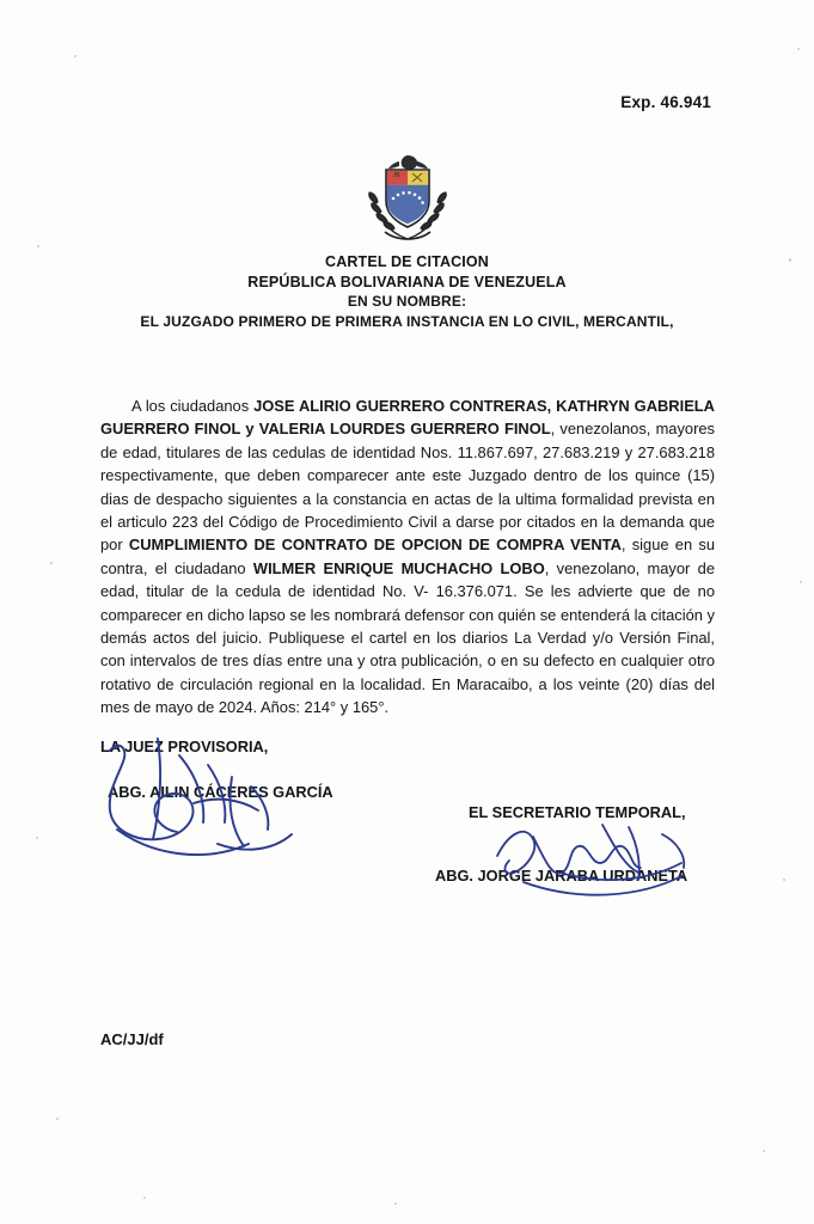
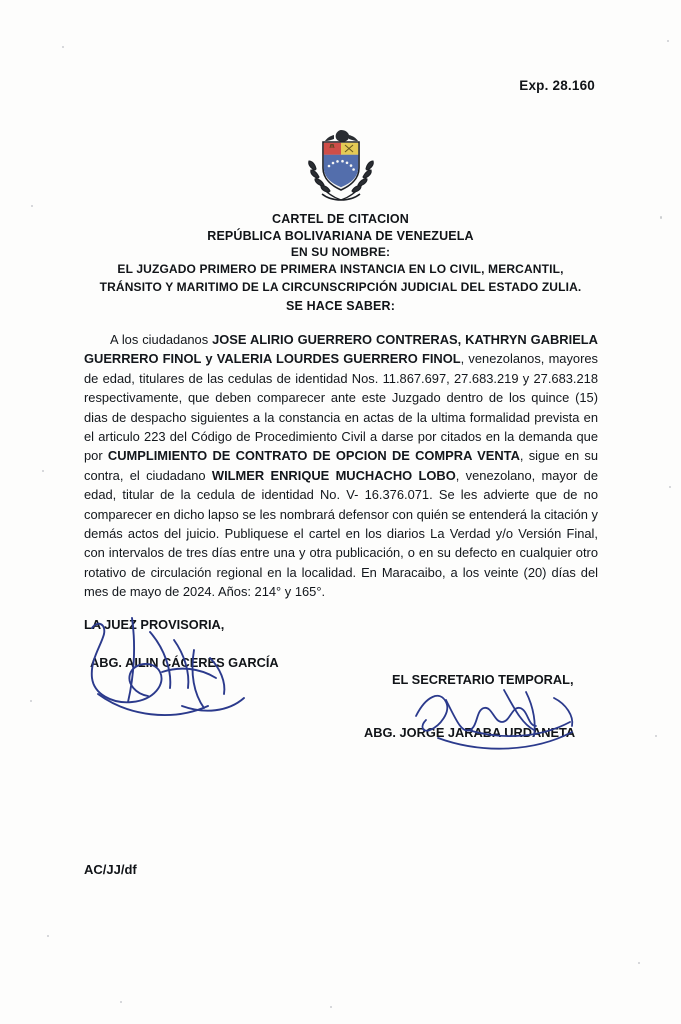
- Exp. 46.941
+ Exp. 28.160
  CARTEL DE CITACION
  REPÚBLICA BOLIVARIANA DE VENEZUELA
  EN SU NOMBRE:
  EL JUZGADO PRIMERO DE PRIMERA INSTANCIA EN LO CIVIL, MERCANTIL,
+ TRÁNSITO Y MARITIMO DE LA CIRCUNSCRIPCIÓN JUDICIAL DEL ESTADO ZULIA.
+ SE HACE SABER:
  A los ciudadanos JOSE ALIRIO GUERRERO CONTRERAS, KATHRYN GABRIELA GUERRERO FINOL y VALERIA LOURDES GUERRERO FINOL, venezolanos, mayores de edad, titulares de las cedulas de identidad Nos. 11.867.697, 27.683.219 y 27.683.218 respectivamente, que deben comparecer ante este Juzgado dentro de los quince (15) dias de despacho siguientes a la constancia en actas de la ultima formalidad prevista en el articulo 223 del Código de Procedimiento Civil a darse por citados en la demanda que por CUMPLIMIENTO DE CONTRATO DE OPCION DE COMPRA VENTA, sigue en su contra, el ciudadano WILMER ENRIQUE MUCHACHO LOBO, venezolano, mayor de edad, titular de la cedula de identidad No. V- 16.376.071. Se les advierte que de no comparecer en dicho lapso se les nombrará defensor con quién se entenderá la citación y demás actos del juicio. Publiquese el cartel en los diarios La Verdad y/o Versión Final, con intervalos de tres días entre una y otra publicación, o en su defecto en cualquier otro rotativo de circulación regional en la localidad. En Maracaibo, a los veinte (20) días del mes de mayo de 2024. Años: 214° y 165°.
  L JUE PROVISORIA,
  ABG. AILINÁERES GARCÍA
  EL SECRETARIO TEMPORAL,
  ABG. JORGE JARBA URDANET
  AC/JJ/df
